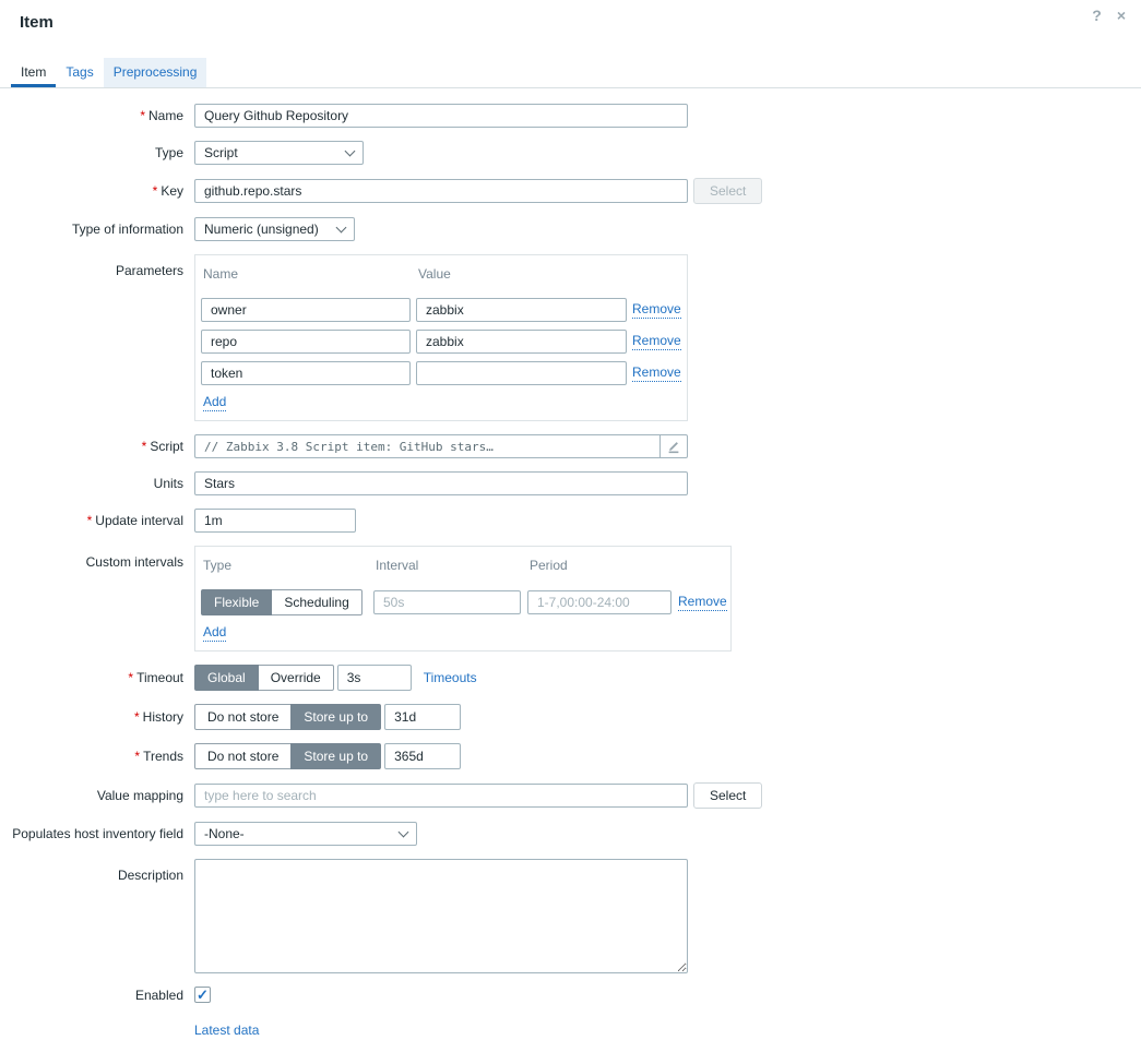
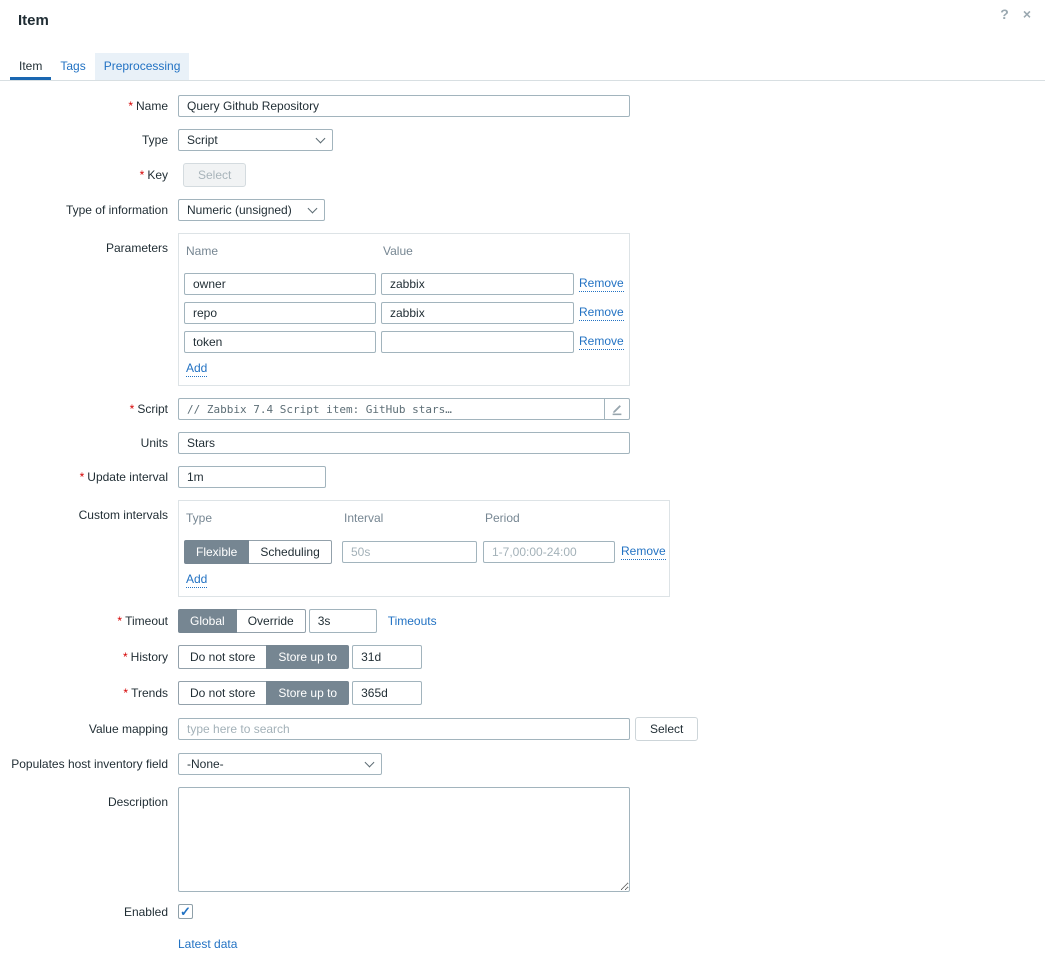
  Item
  ?
  ×
  Item
  Tags
  Preprocessing
  * Name
  Query Github Repository
  Type
  Script
  * Key
- github.repo.stars
  Select
  Type of information
  Numeric (unsigned)
  Parameters
  Name
  Value
  owner
  zabbix
  Remove
  repo
  zabbix
  Remove
  token
  Remove
  Add
  * Script
- // Zabbix 3.8 Script item: GitHub stars…
+ // Zabbix 7.4 Script item: GitHub stars…
  Units
  Stars
  * Update interval
  1m
  Custom intervals
  Type
  Interval
  Period
  Flexible
  Scheduling
  50s
  1-7,00:00-24:00
  Remove
  Add
  * Timeout
  Global
  Override
  3s
  Timeouts
  * History
  Do not store
  Store up to
  31d
  * Trends
  Do not store
  Store up to
  365d
  Value mapping
  type here to search
  Select
  Populates host inventory field
  -None-
  Description
  Enabled
  ✓
  Latest data
